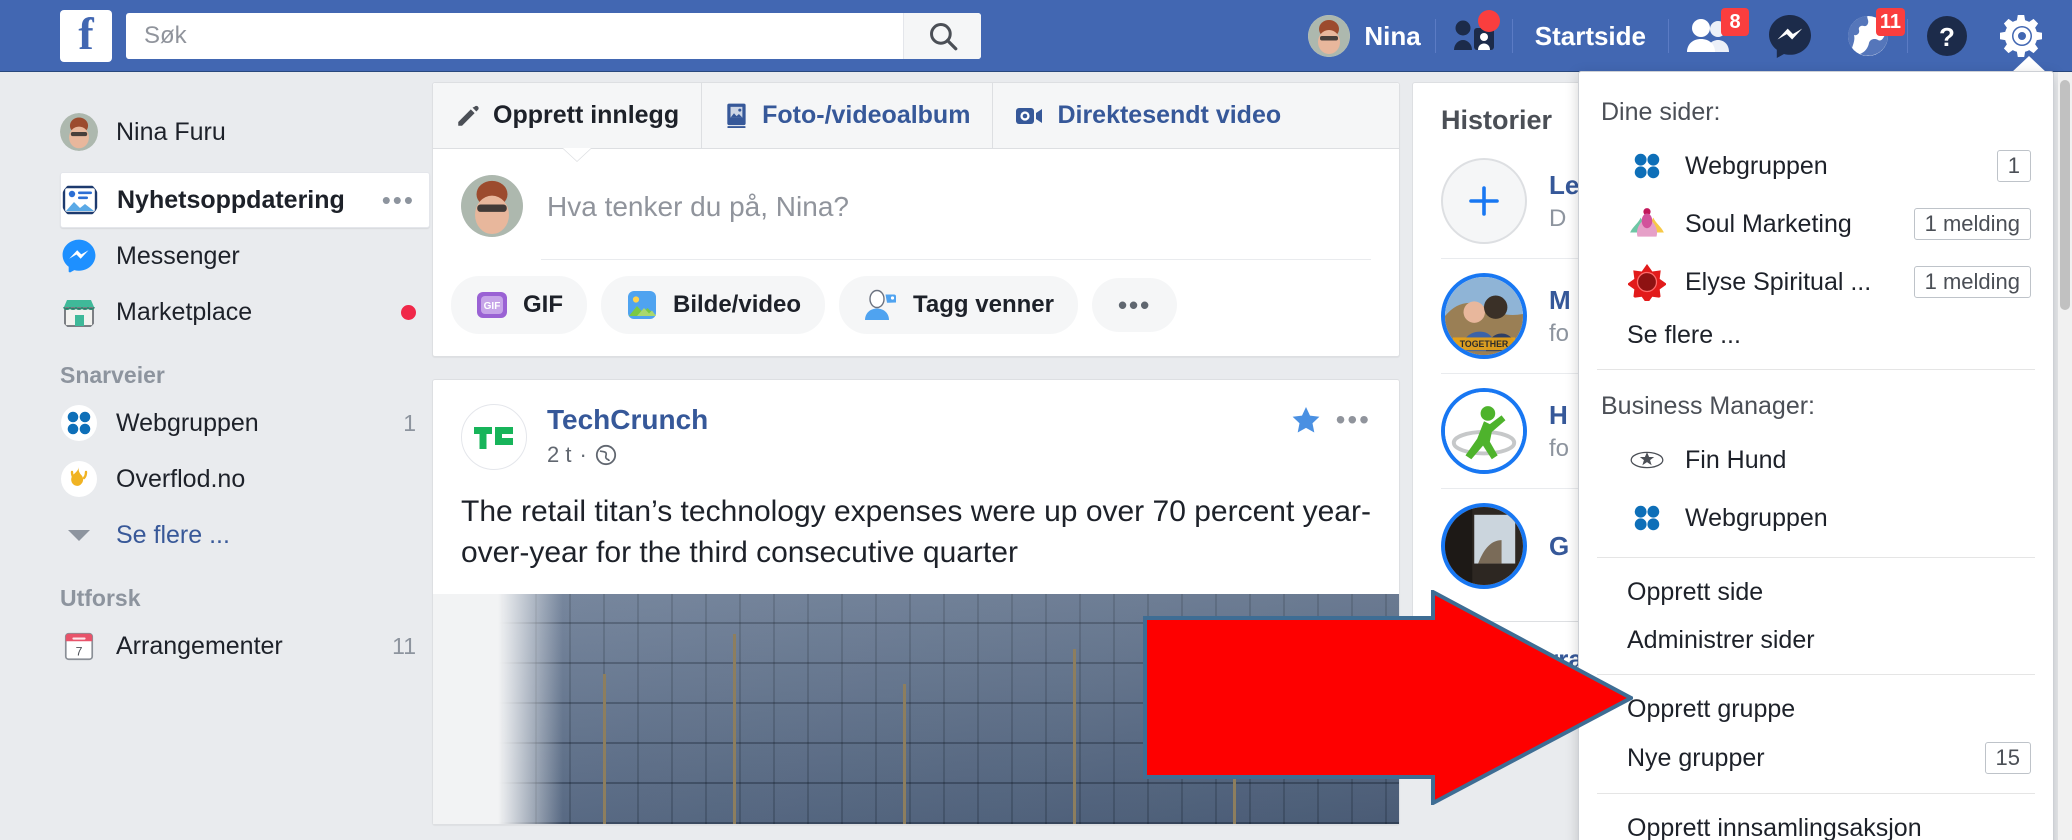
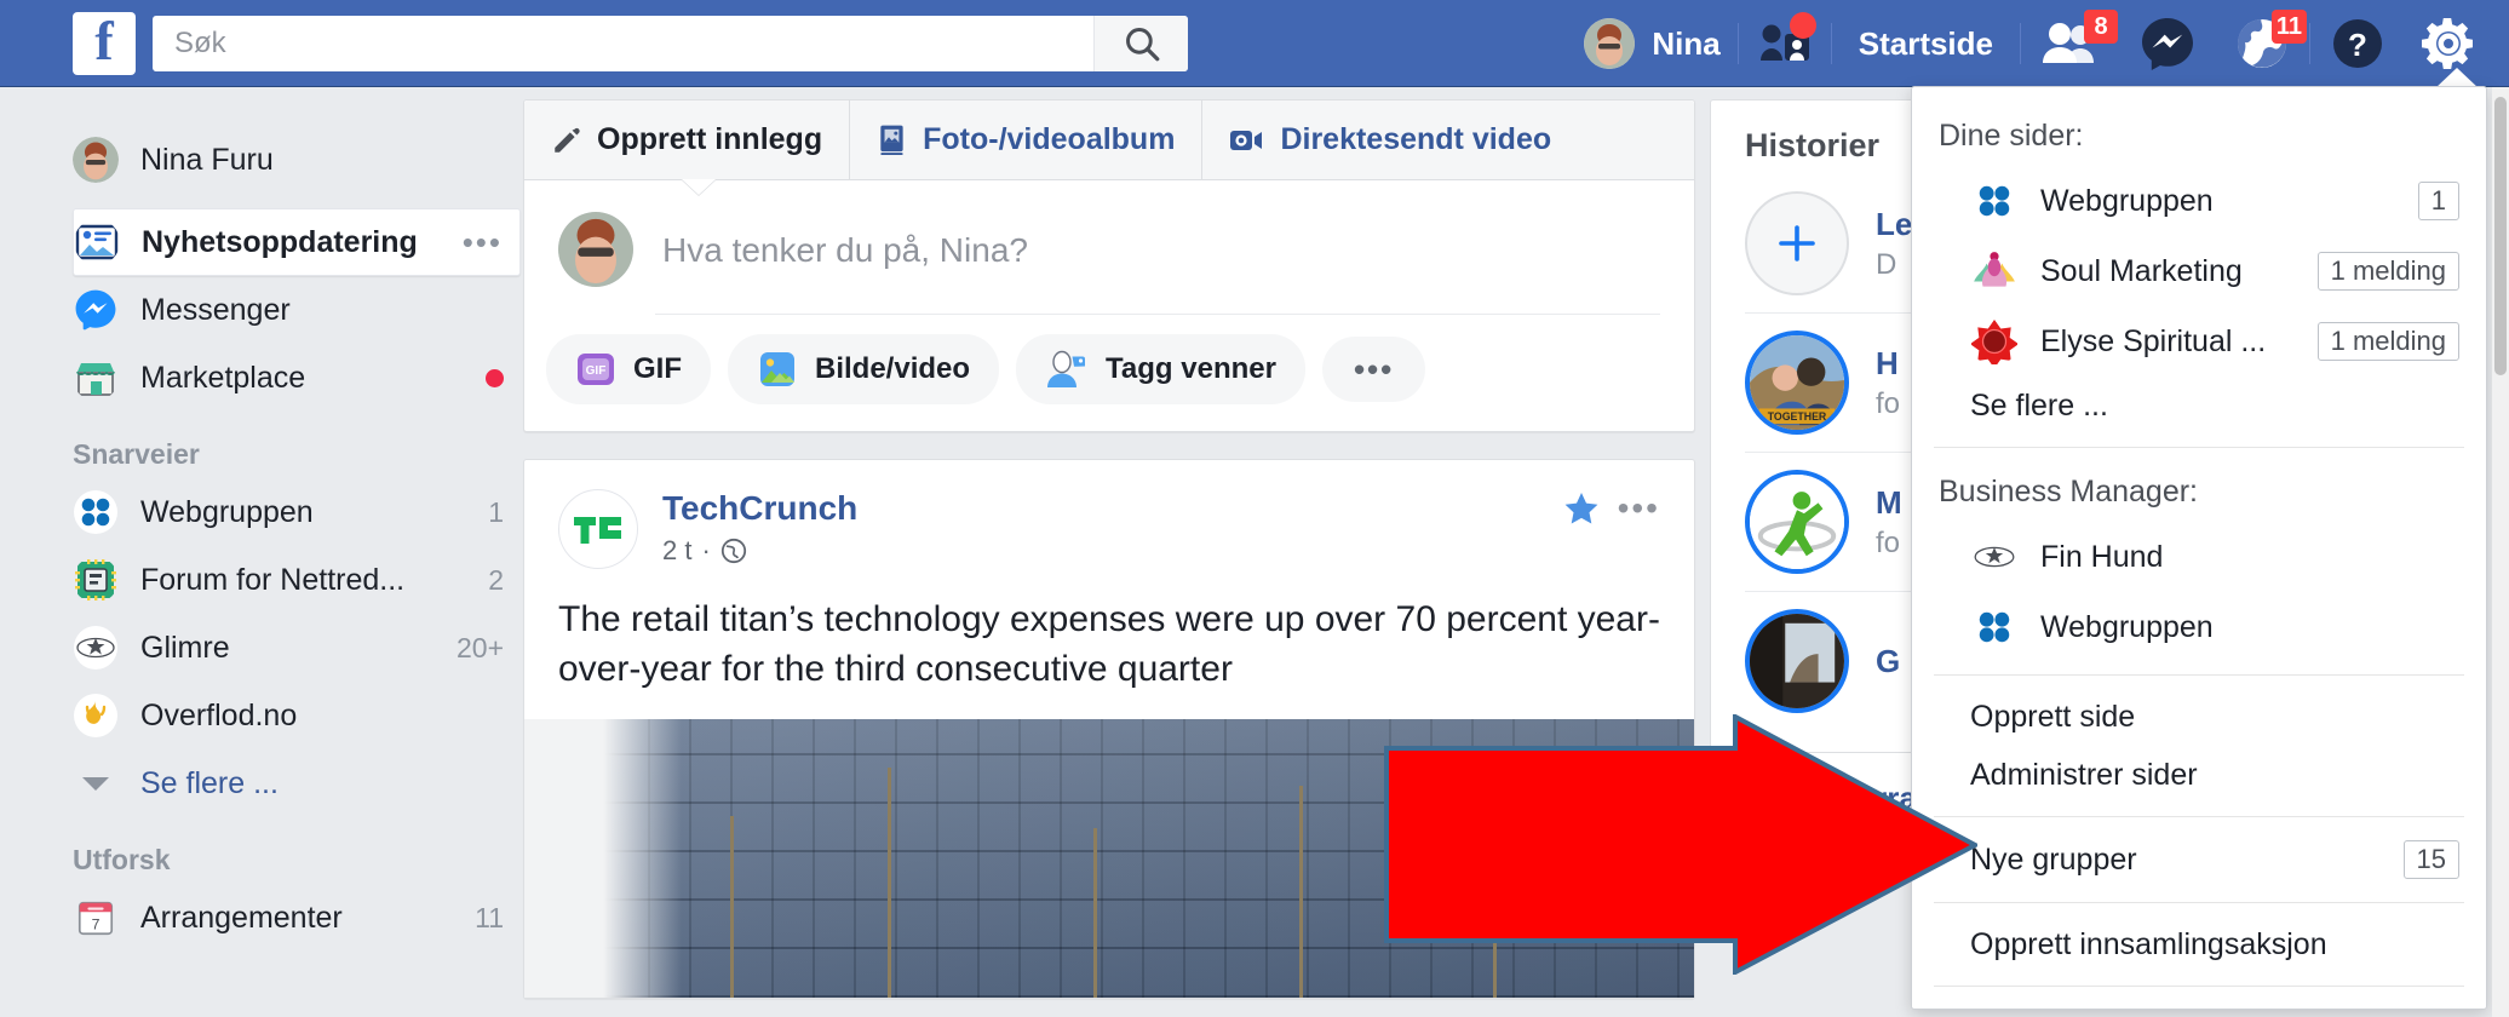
  f
  Søk
  Nina
  Startside
  8
  11
  ?
  Nina Furu
  Nyhetsoppdatering
  •••
  Messenger
  Marketplace
  Snarveier
  Webgruppen
  1
+ Forum for Nettred...
+ 2
+ Glimre
+ 20+
  Overflod.no
  Se flere ...
  Utforsk
  7
  Arrangementer
  11
  Opprett innlegg
  Foto-/videoalbum
  Direktesendt video
  Hva tenker du på, Nina?
  GIF
  GIF
  Bilde/video
  Tagg venner
  •••
  TechCrunch
  2 t
  ·
  •••
  The retail titan’s technology expenses were up over 70 percent year-over-year for the third consecutive quarter
  Historier
  Le
  D
  TOGETHER
- M
+ H
  fo
- H
+ M
  fo
  G
  Dine sider:
  Webgruppen
  1
  Soul Marketing
  1 melding
  Elyse Spiritual ...
  1 melding
  Se flere ...
  Business Manager:
  Fin Hund
  Webgruppen
  Opprett side
  Administrer sider
- Opprett gruppe
  Nye grupper
  15
  Opprett innsamlingsaksjon
